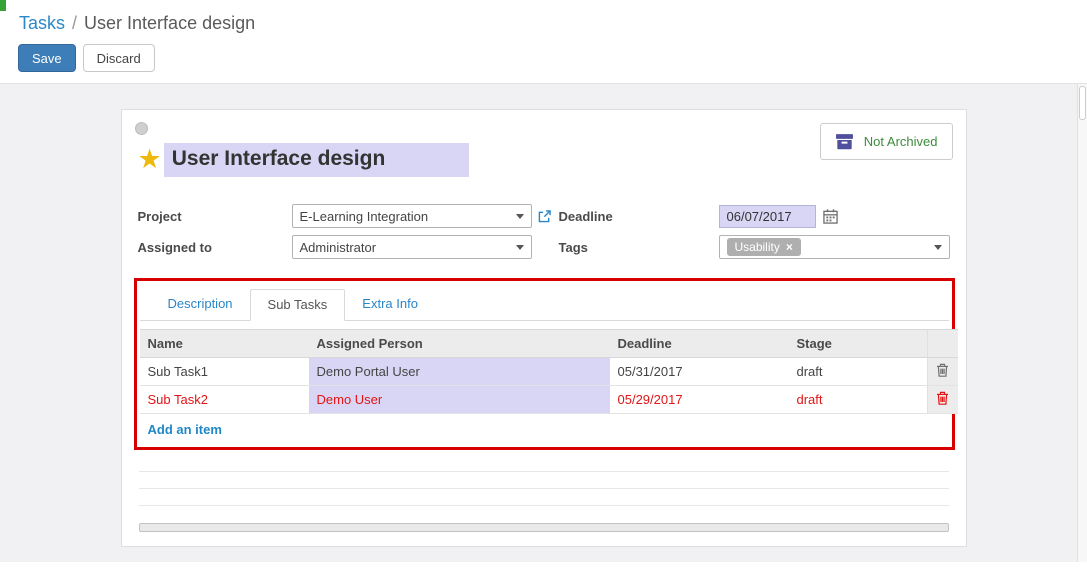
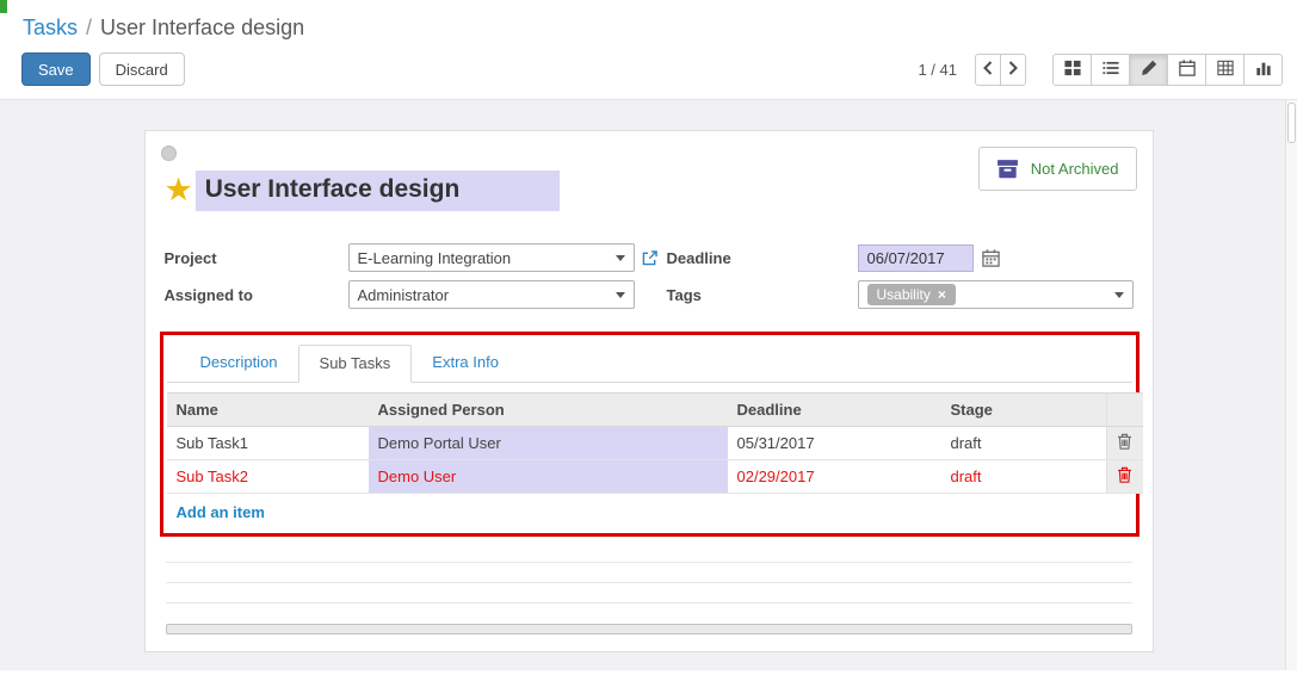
  Tasks / User Interface design
  Save
  Discard
+ 1 / 41
  Not Archived
  ★
  User Interface design
  Project
  E-Learning Integration
  Assigned to
  Administrator
  Deadline
  06/07/2017
  Tags
  Usability
  ×
  Description
  Sub Tasks
  Extra Info
  Name	Assigned Person	Deadline	Stage
  Sub Task1	Demo Portal User	05/31/2017	draft
- Sub Task2	Demo User	05/29/2017	draft
+ Sub Task2	Demo User	02/29/2017	draft
  Add an item
